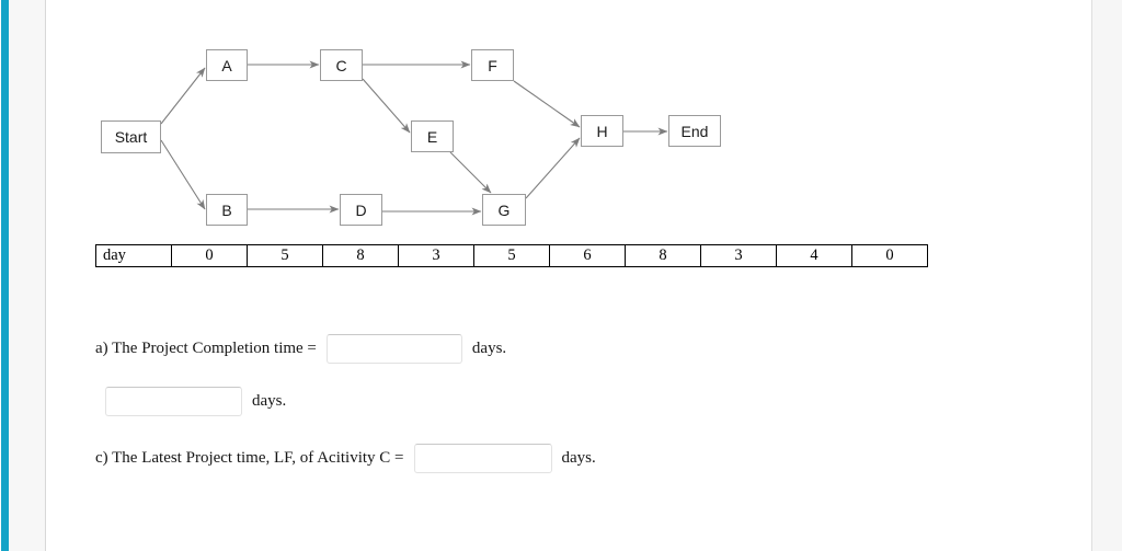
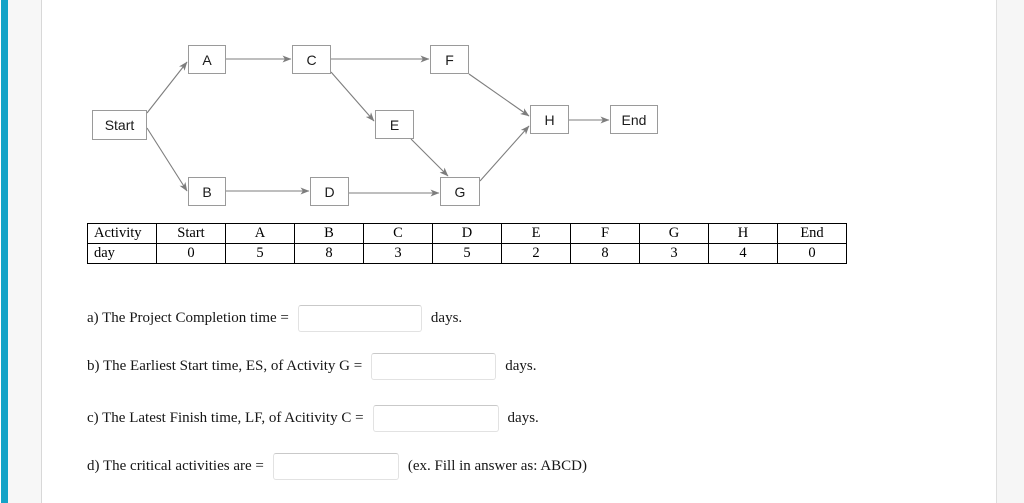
  Start
  A
  B
  C
  D
  E
  F
  G
  H
  End
+ Activity	Start	A	B	C	D	E	F	G	H	End
- day	0	5	8	3	5	6	8	3	4	0
+ day	0	5	8	3	5	2	8	3	4	0
  a) The Project Completion time =
  days.
+ b) The Earliest Start time, ES, of Activity G =
  days.
- c) The Latest Project time, LF, of Acitivity C =
+ c) The Latest Finish time, LF, of Acitivity C =
  days.
+ d) The critical activities are =
+ (ex. Fill in answer as: ABCD)
